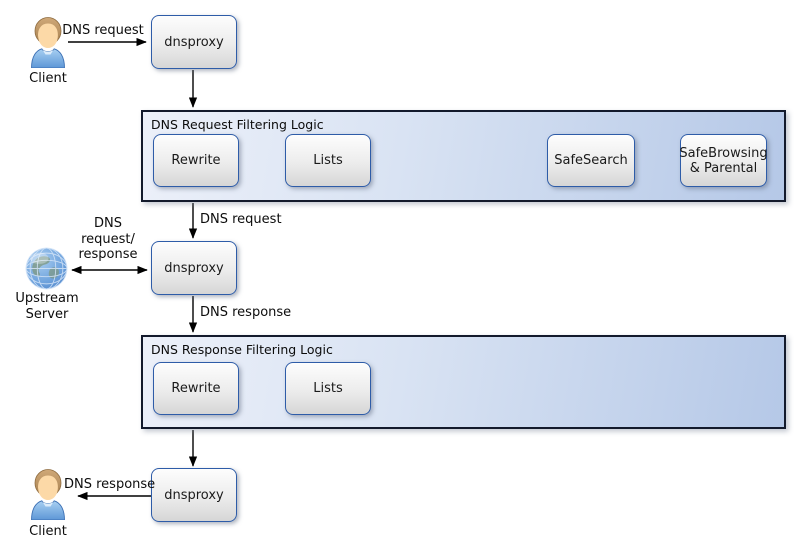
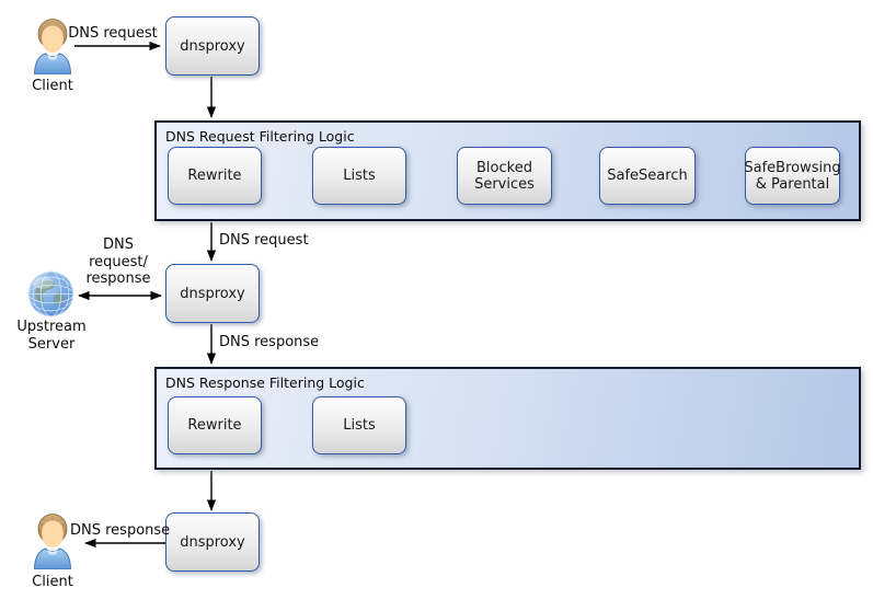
  Client
  dnsproxy
  DNS request
  DNS Request Filtering Logic
  Rewrite
  Lists
+ Blocked
+ Services
  SafeSearch
  SafeBrowsing
  & Parental
  DNS request
  dnsproxy
  Upstream
  Server
  DNS
  request/
  response
  DNS response
  DNS Response Filtering Logic
  Rewrite
  Lists
  dnsproxy
  DNS response
  Client
